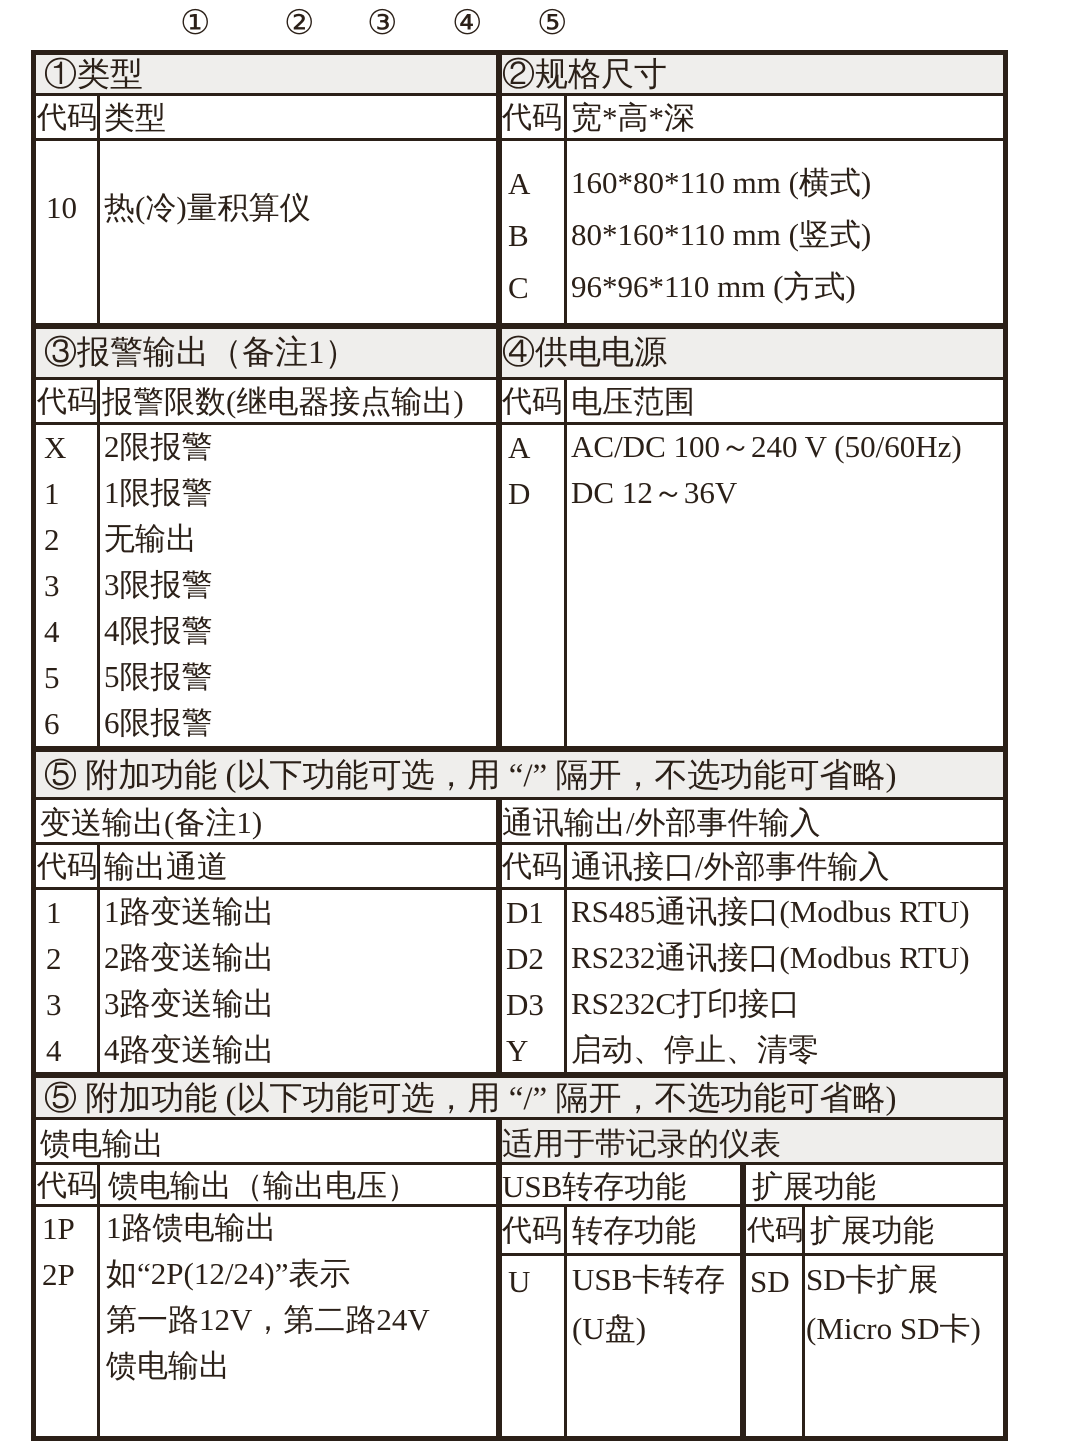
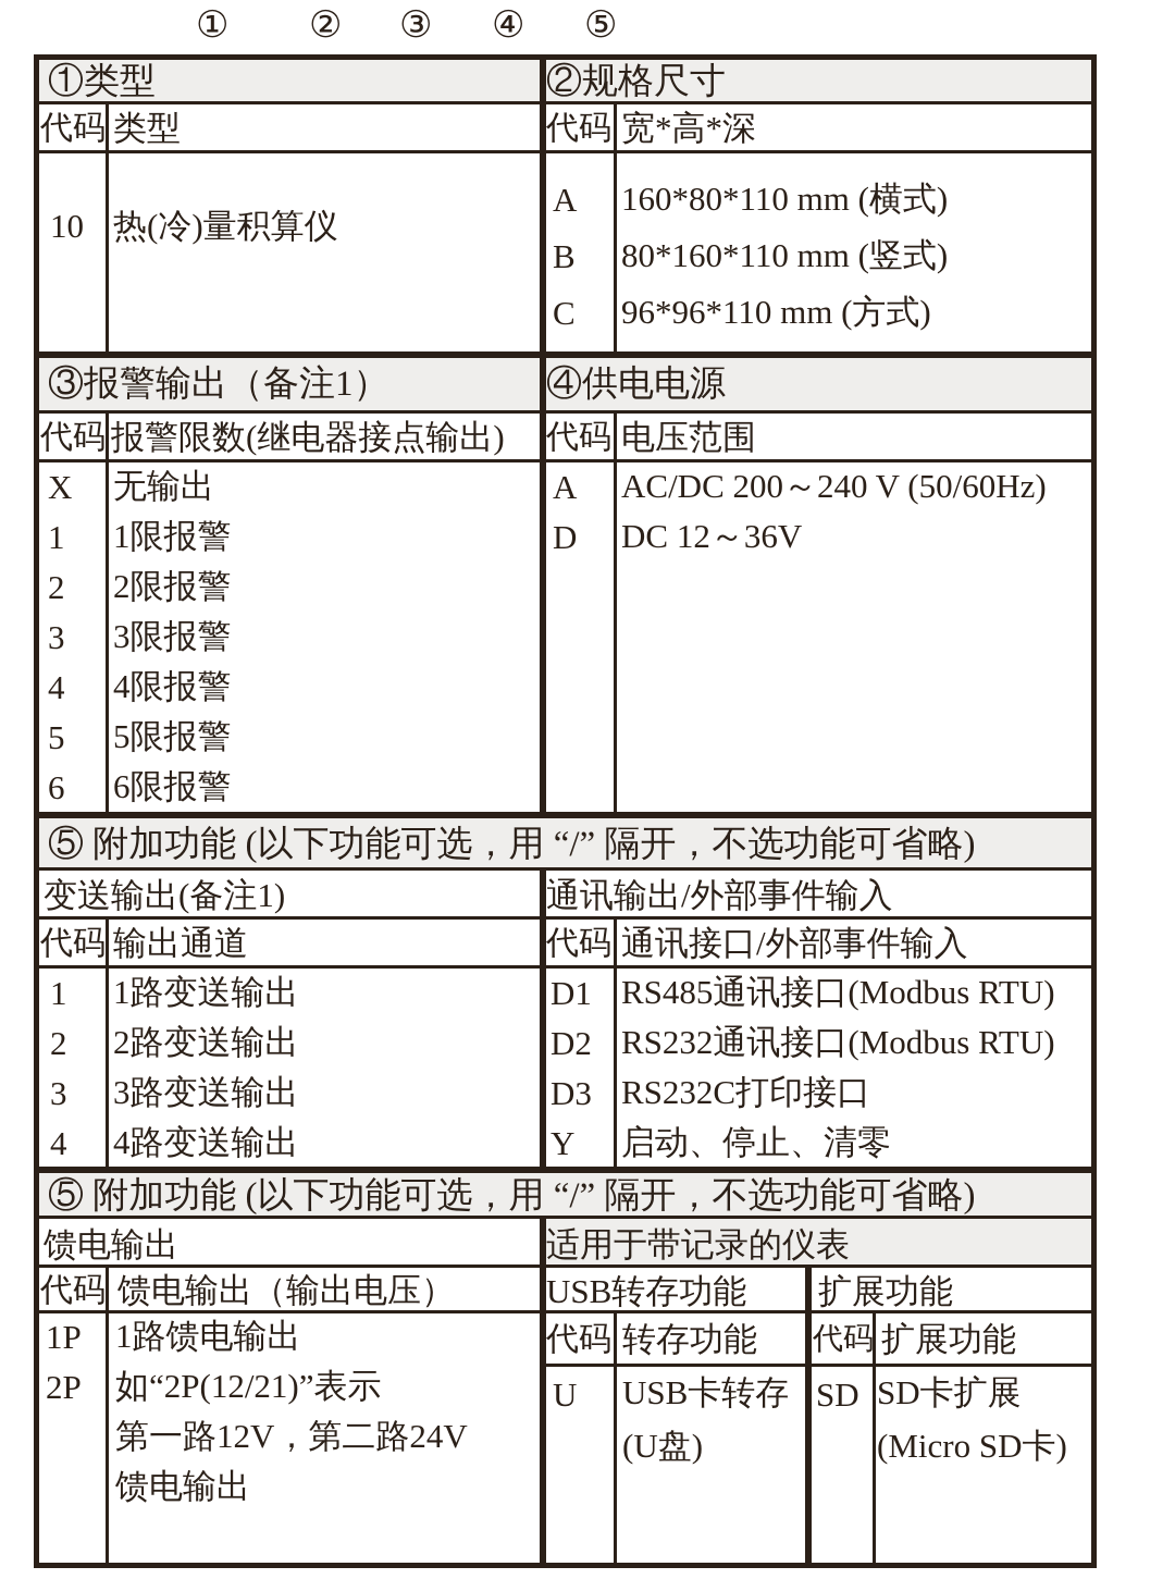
  ①
  ②
  ③
  ④
  ⑤
  ①类型
  代码
  类型
  10
  热(冷)量积算仪
  ②规格尺寸
  代码
  宽*高*深
  A
  B
  C
  160*80*110 mm (横式)
  80*160*110 mm (竖式)
  96*96*110 mm (方式)
  ③报警输出（备注1）
  代码
  报警限数(继电器接点输出)
  X
  1
  2
  3
  4
  5
  6
- 2限报警
+ 无输出
  1限报警
- 无输出
+ 2限报警
  3限报警
  4限报警
  5限报警
  6限报警
  ④供电电源
  代码
  电压范围
  A
  D
- AC/DC 100～240 V (50/60Hz)
+ AC/DC 200～240 V (50/60Hz)
  DC 12～36V
  ⑤ 附加功能 (以下功能可选，用 “/” 隔开，不选功能可省略)
  变送输出(备注1)
  代码
  输出通道
  1
  2
  3
  4
  1路变送输出
  2路变送输出
  3路变送输出
  4路变送输出
  通讯输出/外部事件输入
  代码
  通讯接口/外部事件输入
  D1
  D2
  D3
  Y
  RS485通讯接口(Modbus RTU)
  RS232通讯接口(Modbus RTU)
  RS232C打印接口
  启动、停止、清零
  ⑤ 附加功能 (以下功能可选，用 “/” 隔开，不选功能可省略)
  馈电输出
  代码
  馈电输出（输出电压）
  1P
  2P
  1路馈电输出
- 如“2P(12/24)”表示
+ 如“2P(12/21)”表示
  第一路12V，第二路24V
  馈电输出
  适用于带记录的仪表
  USB转存功能
  扩展功能
  代码
  转存功能
  代码
  扩展功能
  U
  USB卡转存
  (U盘)
  SD
  SD卡扩展
  (Micro SD卡)
